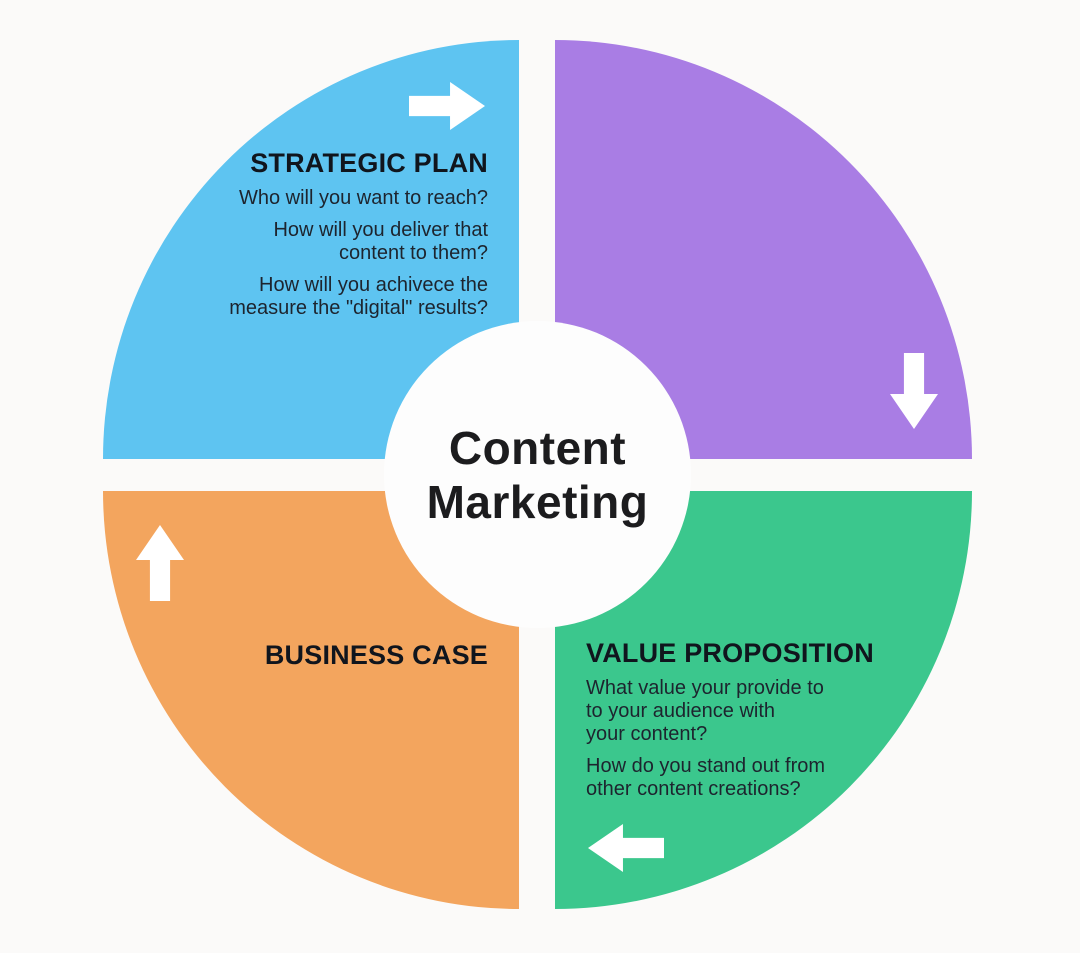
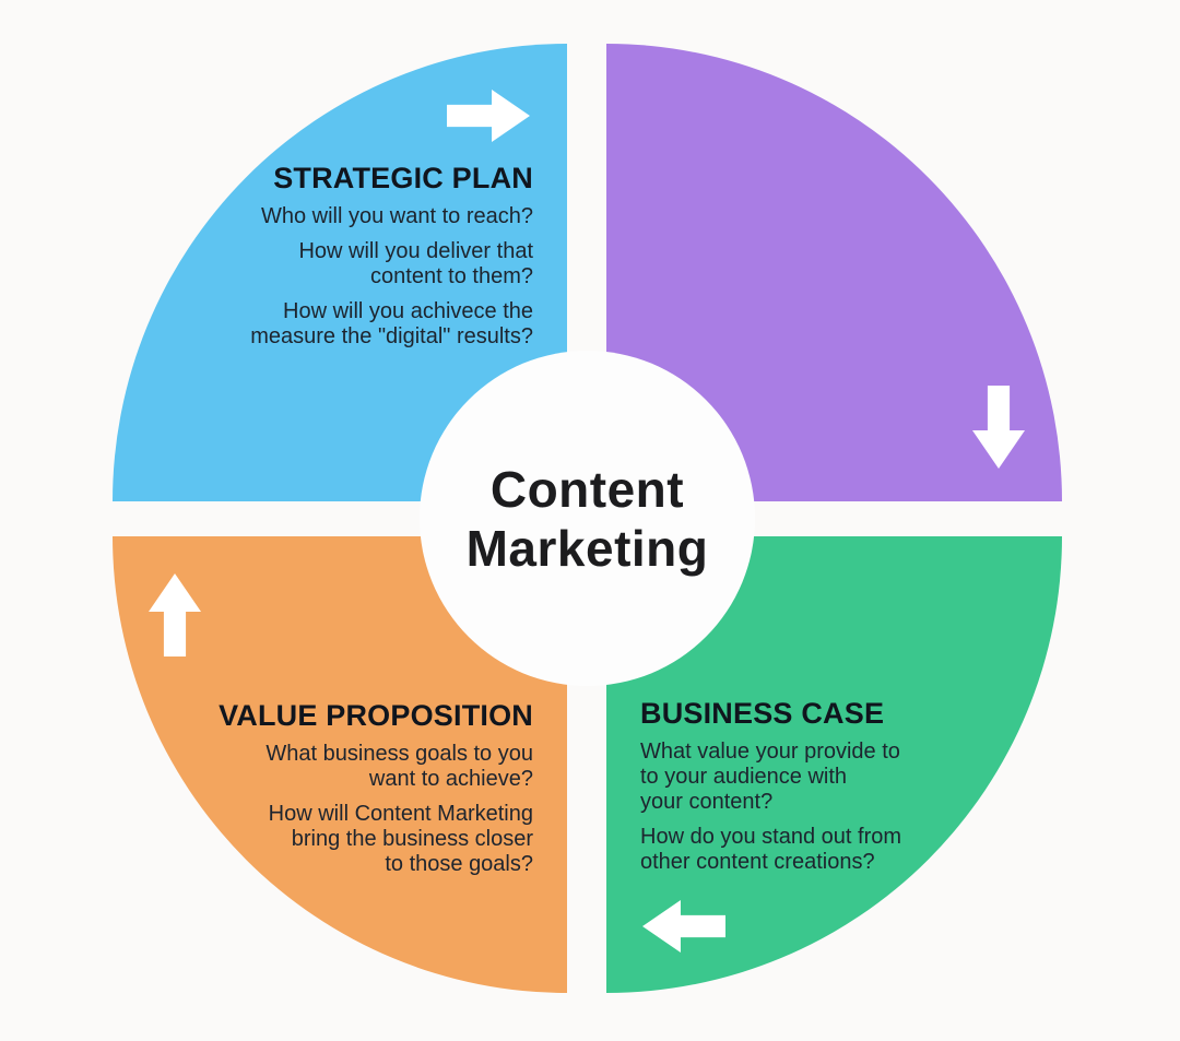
  Content
  Marketing
  STRATEGIC PLAN
  Who will you want to reach?
  How will you deliver that
  content to them?
  How will you achivece the
  measure the "digital" results?
- BUSINESS CASE
+ VALUE PROPOSITION
+ What business goals to you
+ want to achieve?
+ How will Content Marketing
+ bring the business closer
+ to those goals?
- VALUE PROPOSITION
+ BUSINESS CASE
  What value your provide to
  to your audience with
  your content?
  How do you stand out from
  other content creations?
